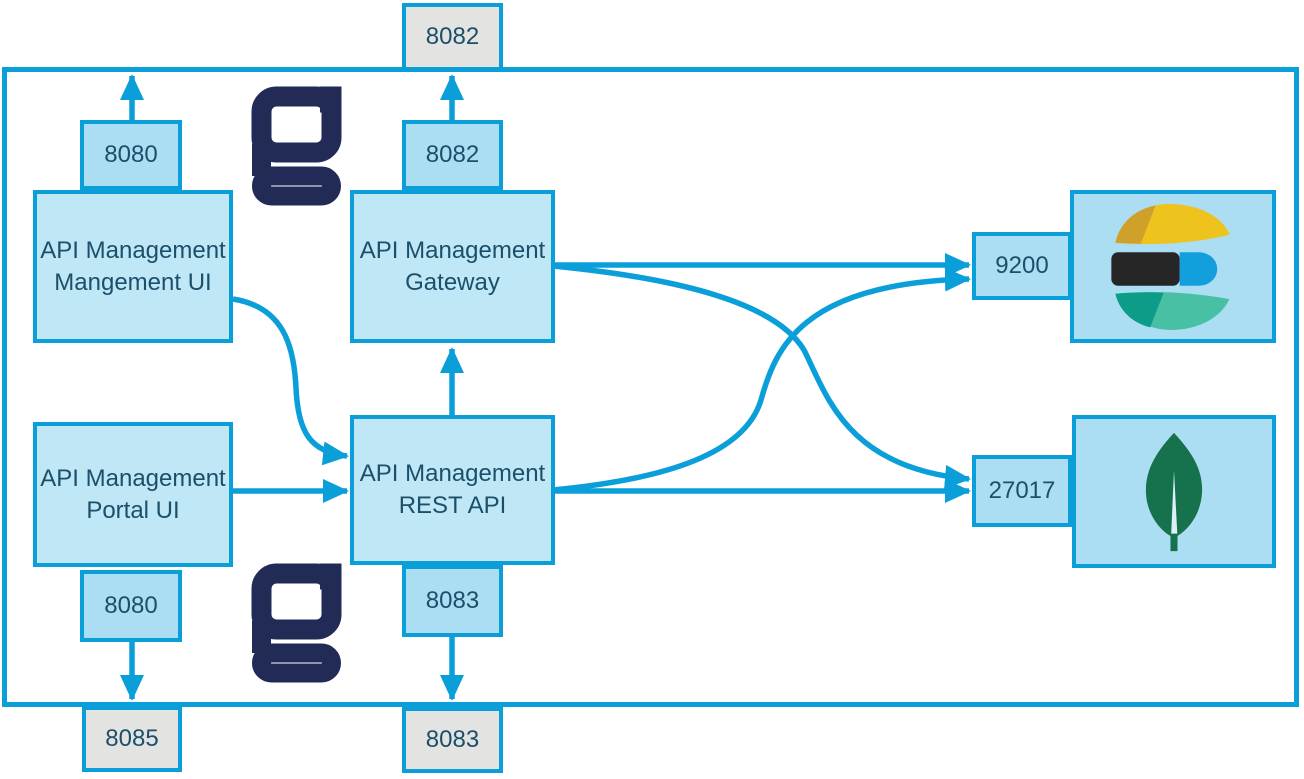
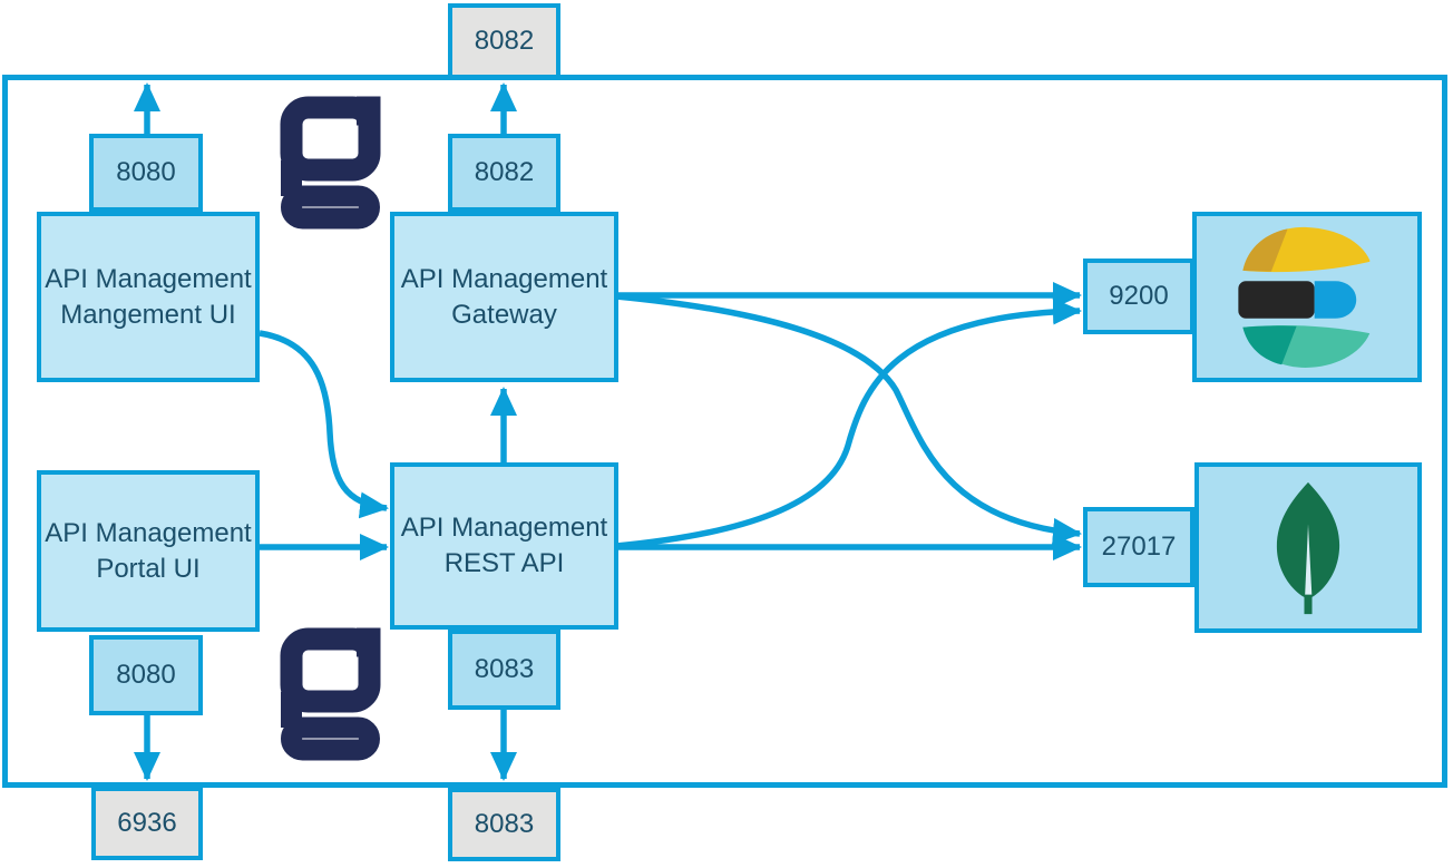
  8082
- 8085
+ 6936
  8083
  8080
  8082
  8080
  8083
  9200
  27017
  API Management
  Mangement UI
  API Management
  Gateway
  API Management
  Portal UI
  API Management
  REST API
